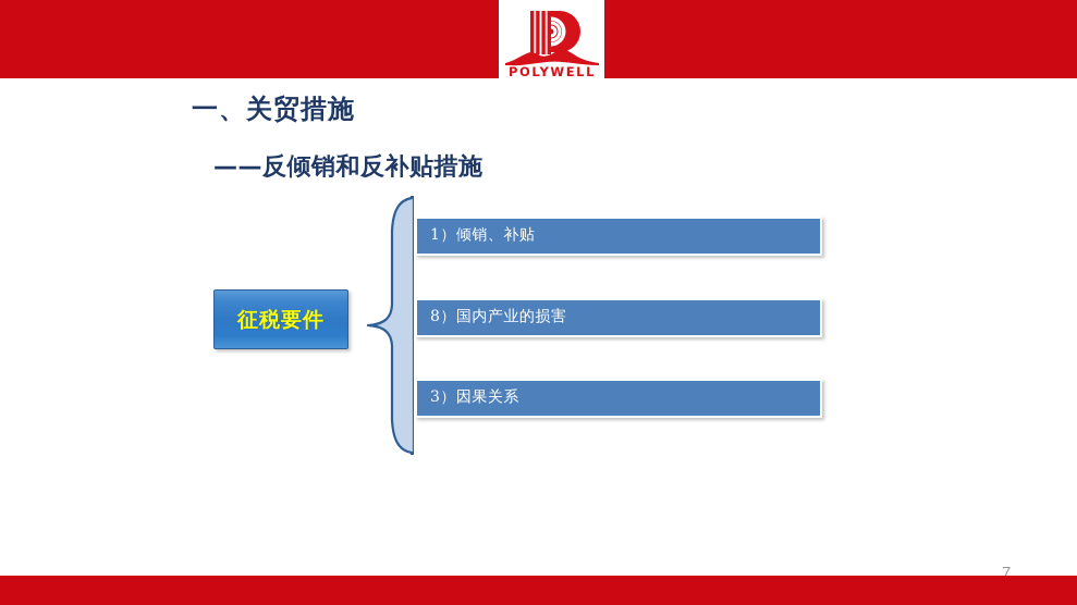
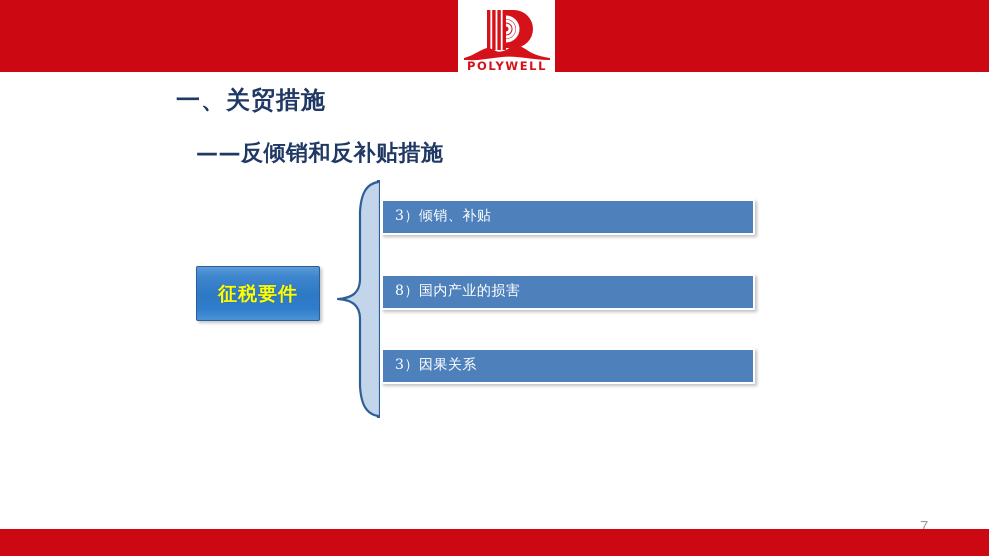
  POLYWELL
  一、关贸措施
  ——反倾销和反补贴措施
  征税要件
- 1）倾销、补贴
+ 3）倾销、补贴
  8）国内产业的损害
  3）因果关系
  7
